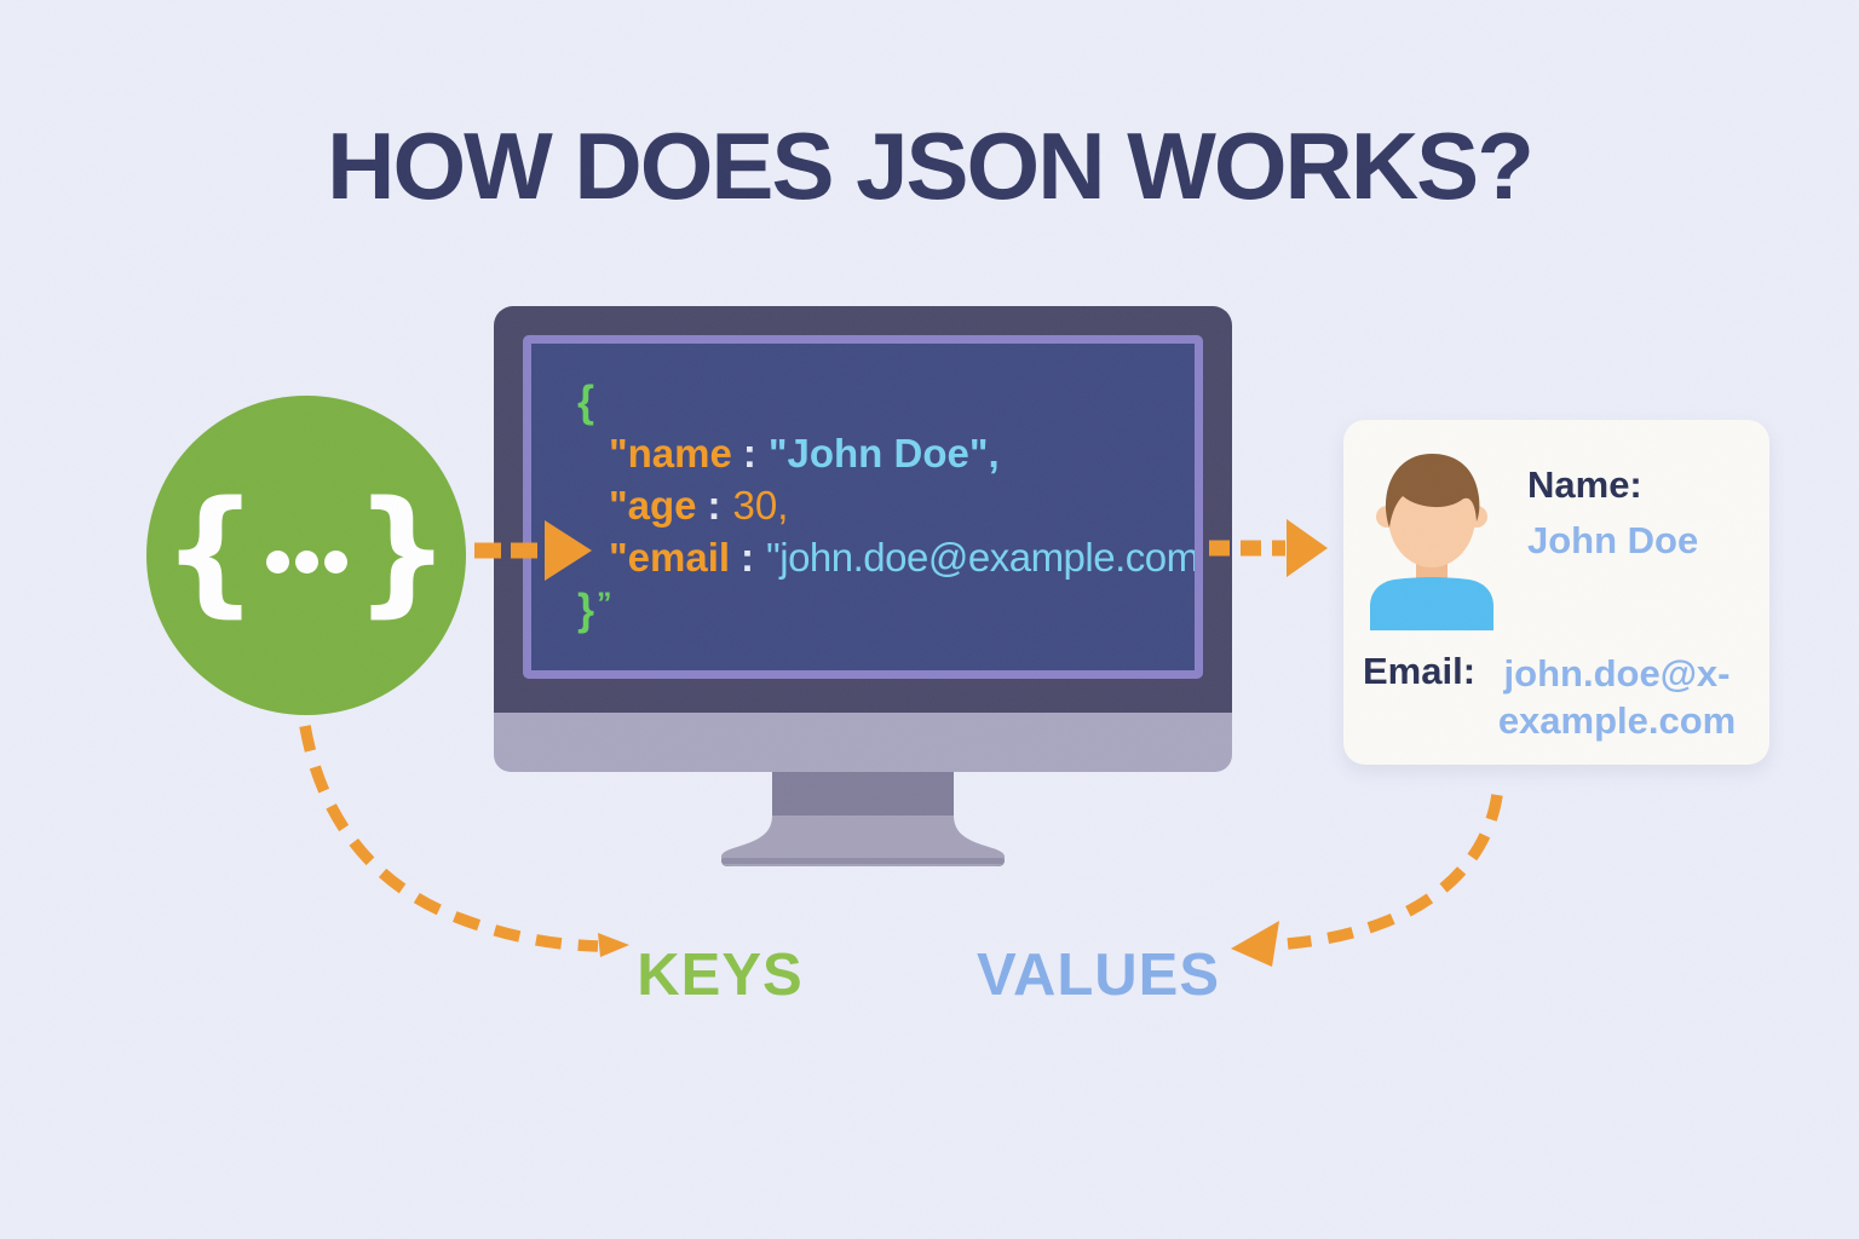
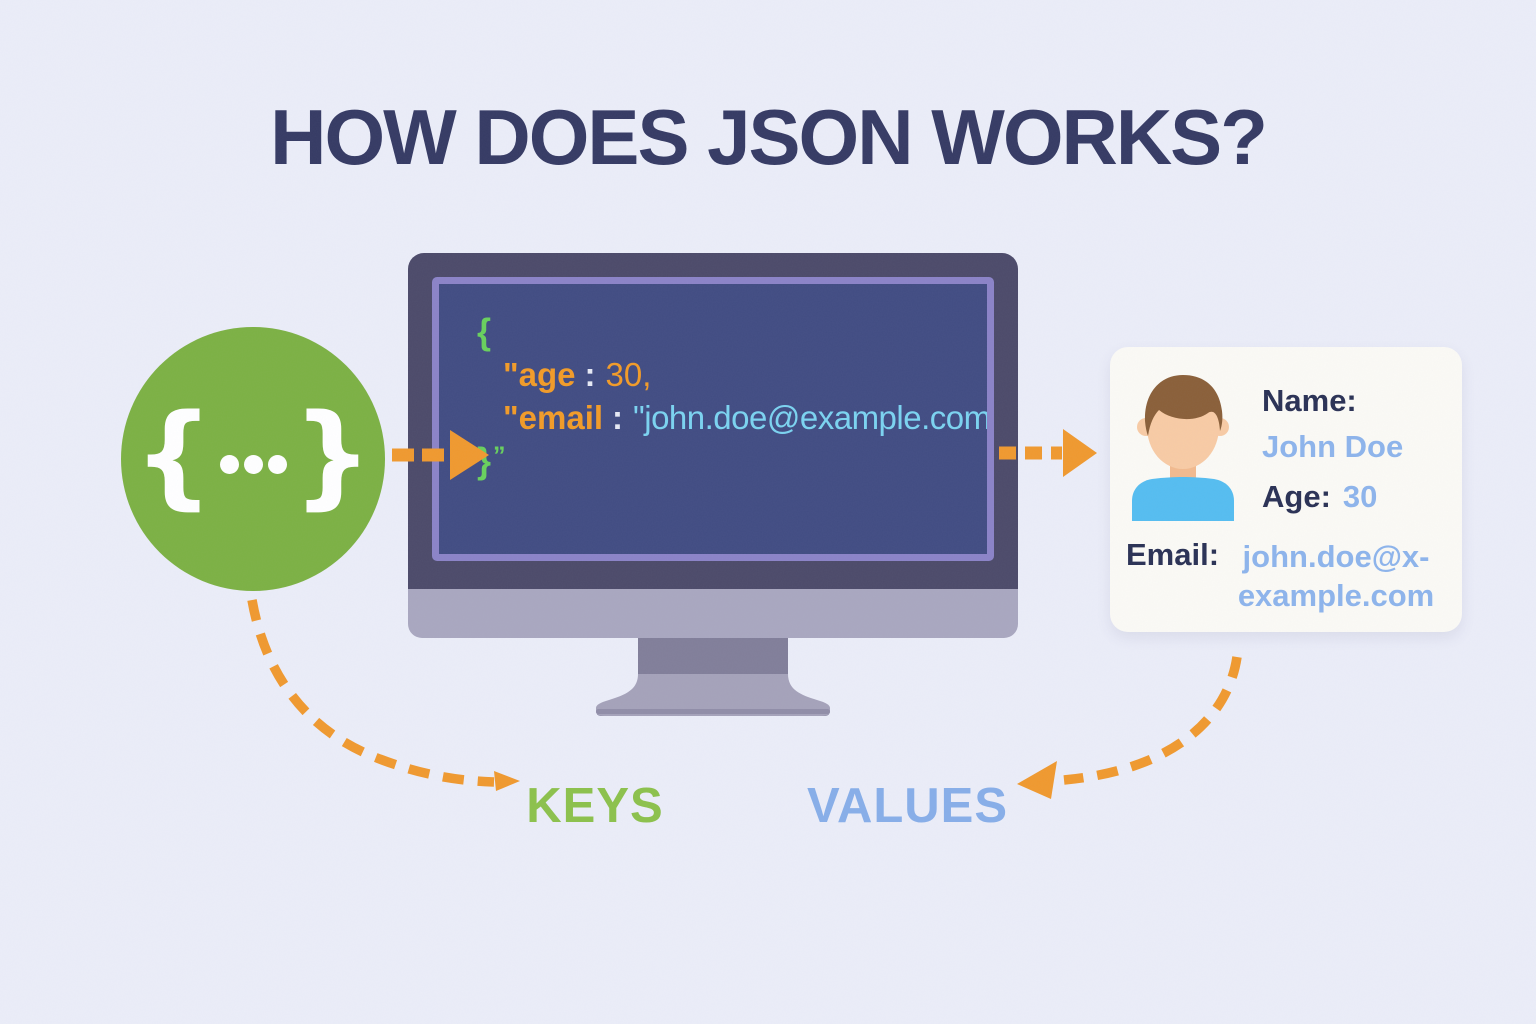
  HOW DOES JSON WORKS?
  {
  }
  {
- "name : "John Doe",
  "age : 30,
  "email : "john.doe@example.com
  }”
  Name:
  John Doe
+ Age:
+ 30
  Email:
  john.doe@x-example.com
  KEYS
  VALUES
